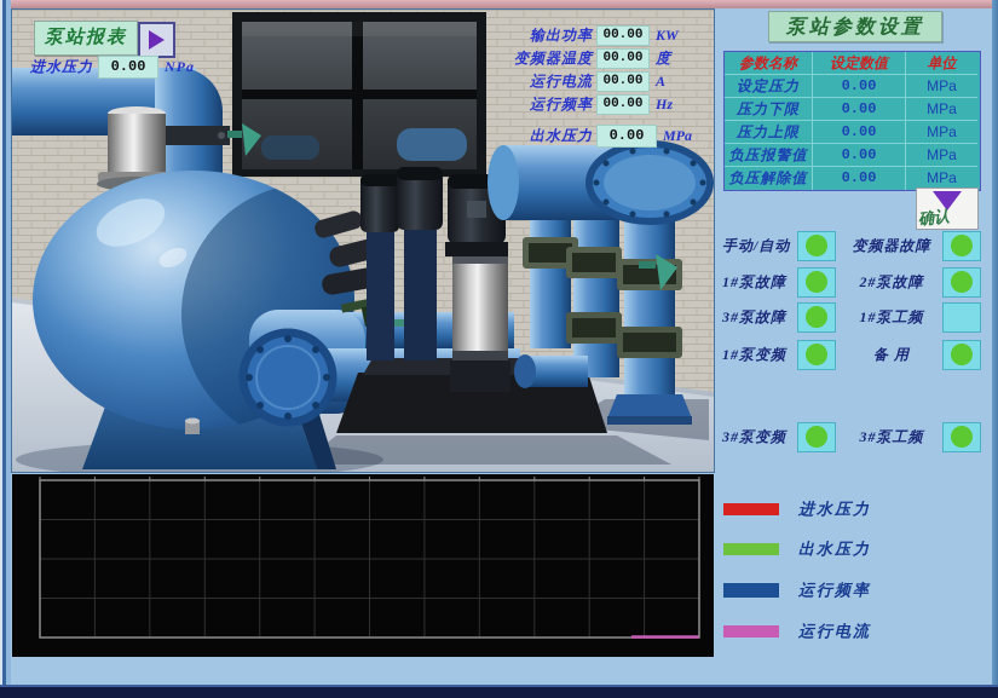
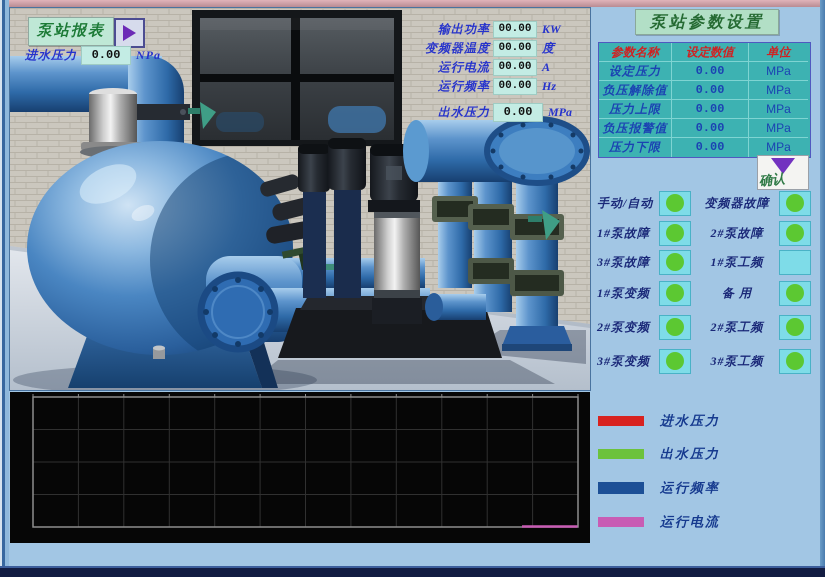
  泵站报表
  进水压力
  0.00
  NPa
  输出功率
  00.00
  KW
  变频器温度
  00.00
  度
  运行电流
  00.00
  A
  运行频率
  00.00
  Hz
  出水压力
  0.00
  MPa
  泵站参数设置
  参数名称
  设定数值
  单位
  设定压力
  0.00
  MPa
- 压力下限
+ 负压解除值
  0.00
  MPa
  压力上限
  0.00
  MPa
  负压报警值
  0.00
  MPa
- 负压解除值
+ 压力下限
  0.00
  MPa
  手动/自动
  变频器故障
  1#泵故障
  2#泵故障
  3#泵故障
  1#泵工频
  1#泵变频
  备 用
+ 2#泵变频
+ 2#泵工频
  3#泵变频
  3#泵工频
  进水压力
  出水压力
  运行频率
  运行电流
